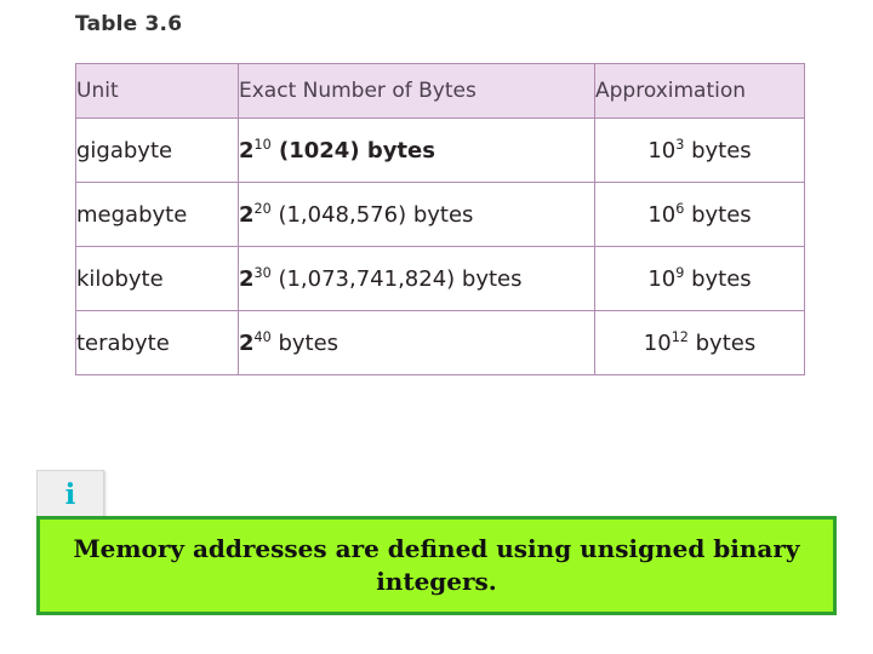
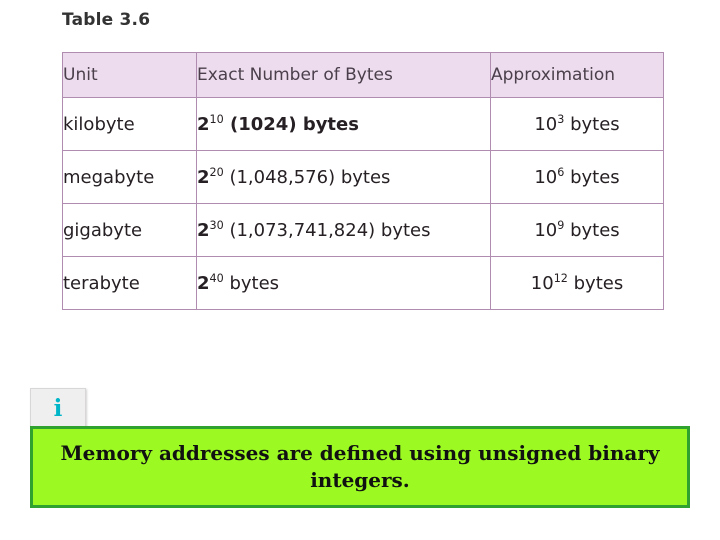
  Table 3.6
  Unit	Exact Number of Bytes	Approximation
- gigabyte	210 (1024) bytes	103 bytes
+ kilobyte	210 (1024) bytes	103 bytes
  megabyte	220 (1,048,576) bytes	106 bytes
- kilobyte	230 (1,073,741,824) bytes	109 bytes
+ gigabyte	230 (1,073,741,824) bytes	109 bytes
  terabyte	240 bytes	1012 bytes
  i
  Memory addresses are defined using unsigned binary integers.
